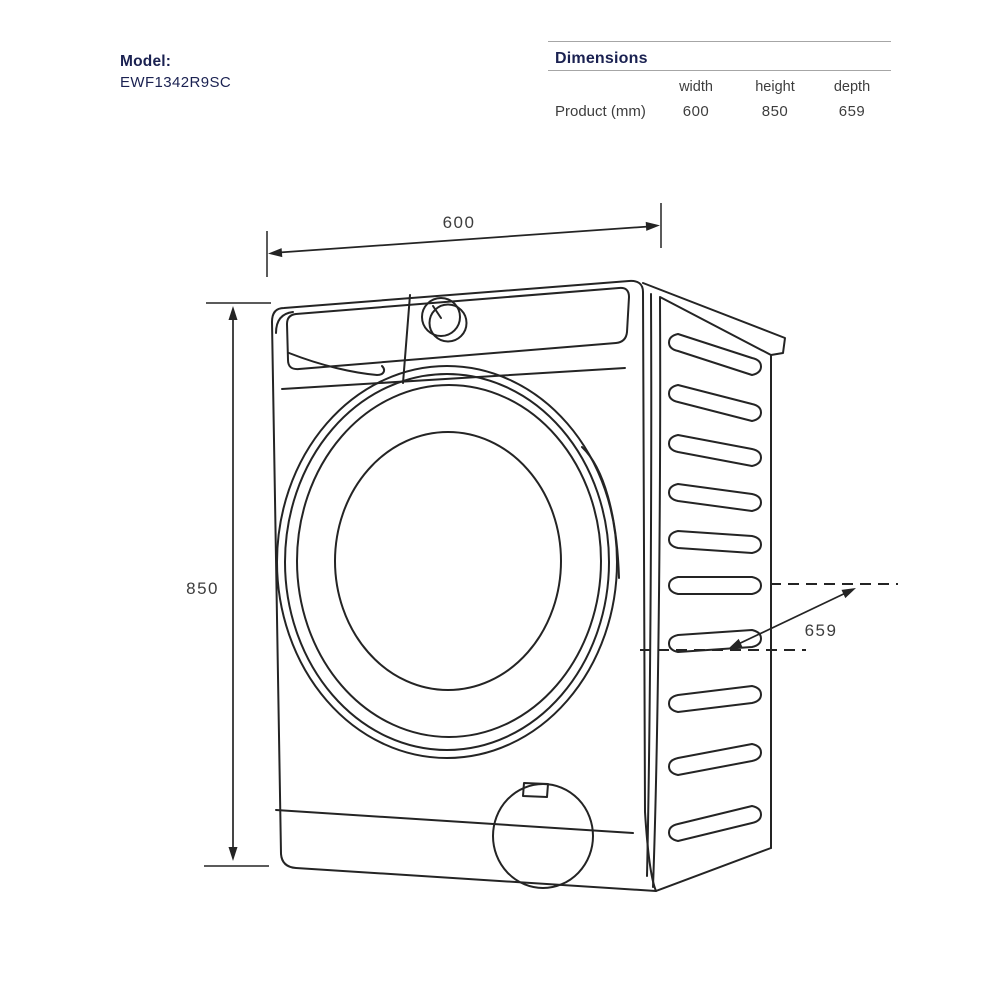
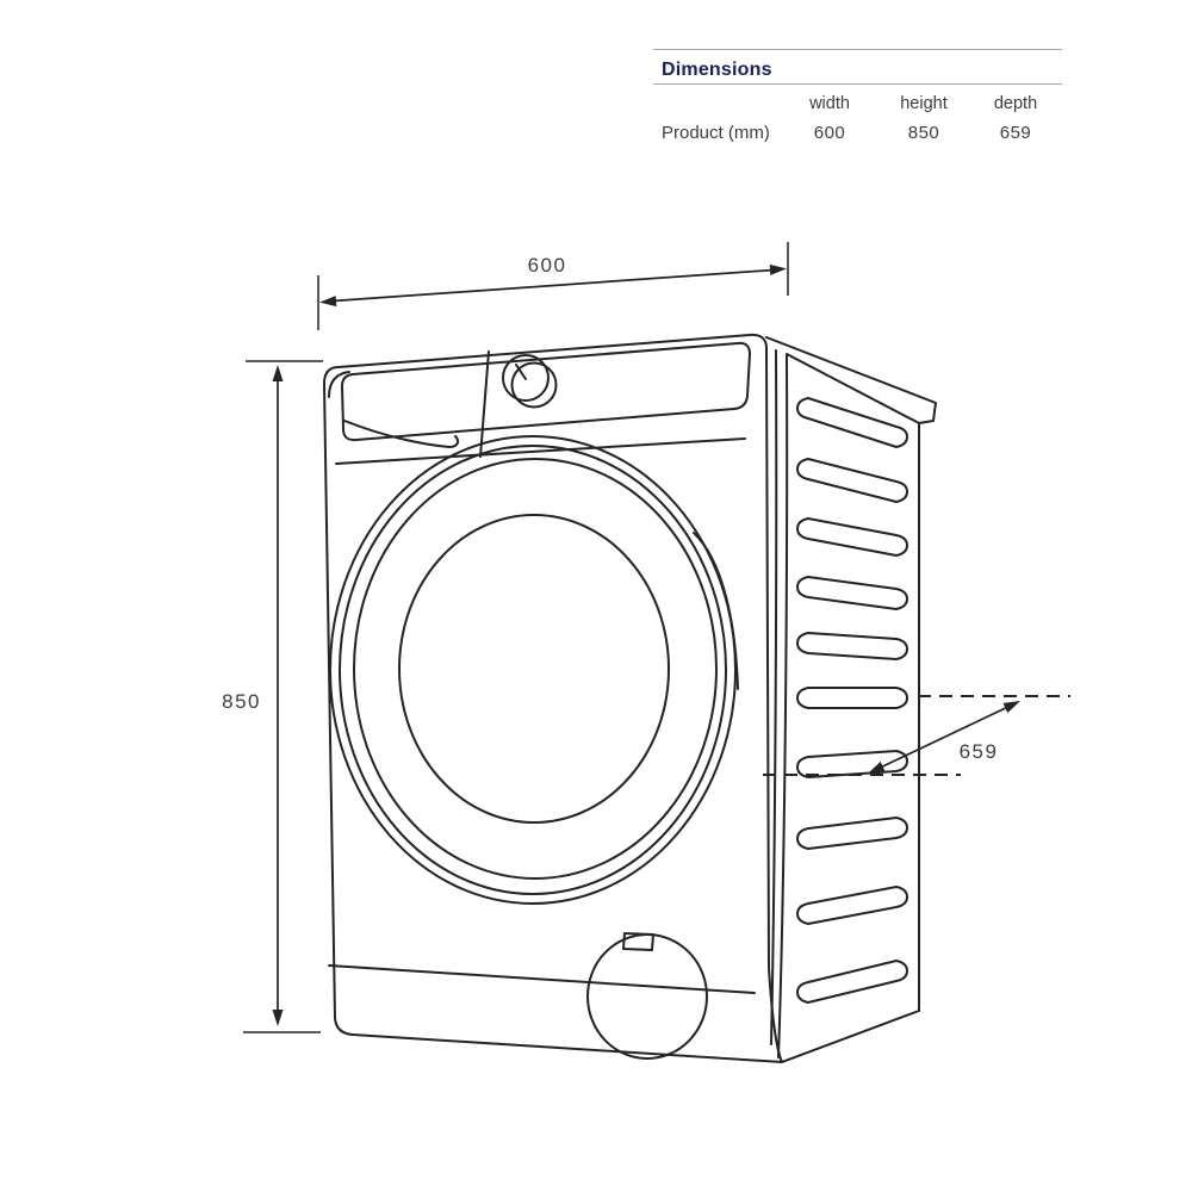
- Model:
- EWF1342R9SC
  Dimensions
  width
  height
  depth
  Product (mm)
  600
  850
  659
  600
  850
  659
